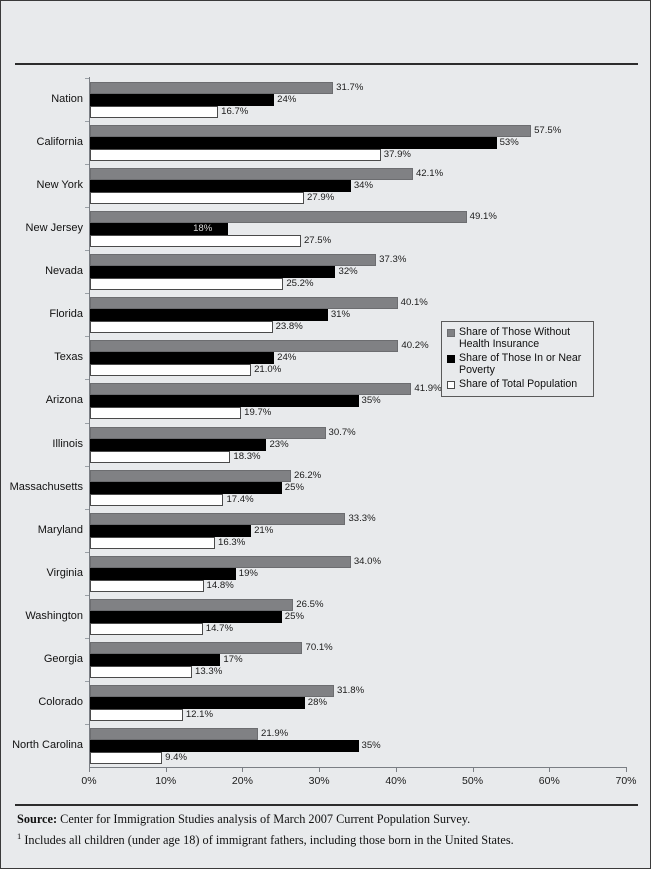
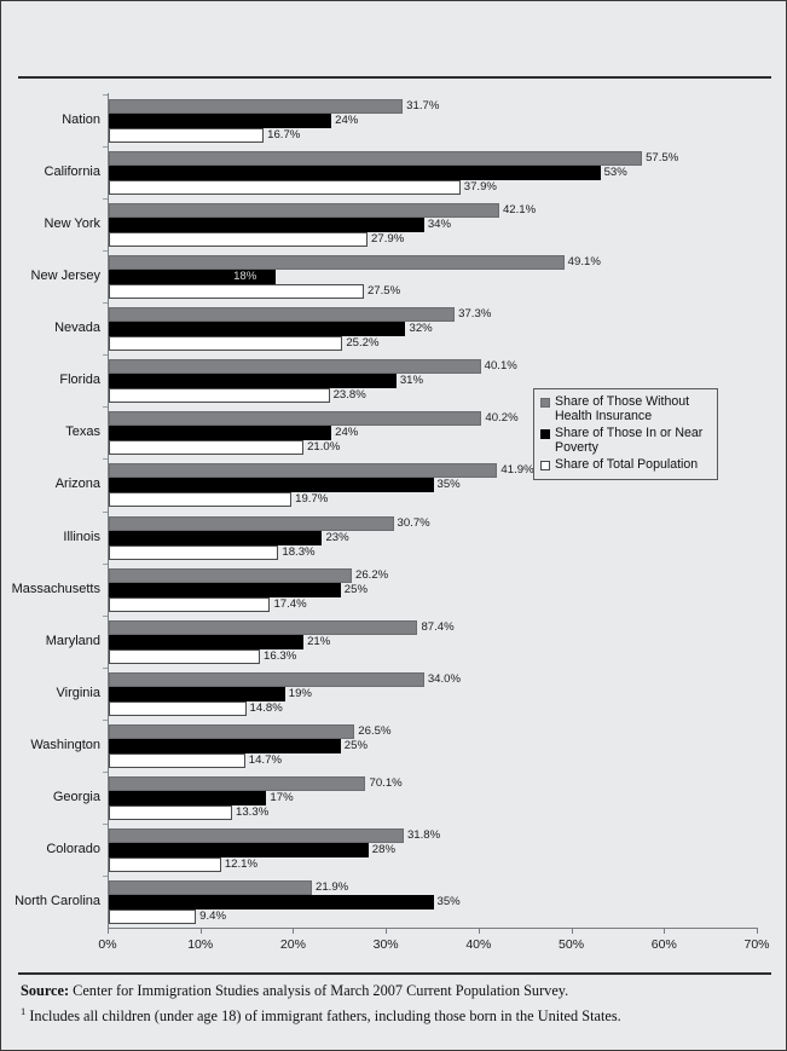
  0%
  10%
  20%
  30%
  40%
  50%
  60%
  70%
  Nation
  31.7%
  24%
  16.7%
  California
  57.5%
  53%
  37.9%
  New York
  42.1%
  34%
  27.9%
  New Jersey
  49.1%
  18%
  27.5%
  Nevada
  37.3%
  32%
  25.2%
  Florida
  40.1%
  31%
  23.8%
  Texas
  40.2%
  24%
  21.0%
  Arizona
  41.9%
  35%
  19.7%
  Illinois
  30.7%
  23%
  18.3%
  Massachusetts
  26.2%
  25%
  17.4%
  Maryland
- 33.3%
+ 87.4%
  21%
  16.3%
  Virginia
  34.0%
  19%
  14.8%
  Washington
  26.5%
  25%
  14.7%
  Georgia
  70.1%
  17%
  13.3%
  Colorado
  31.8%
  28%
  12.1%
  North Carolina
  21.9%
  35%
  9.4%
  Share of Those Without Health Insurance
  Share of Those In or Near Poverty
  Share of Total Population
  Source: Center for Immigration Studies analysis of March 2007 Current Population Survey.
  1 Includes all children (under age 18) of immigrant fathers, including those born in the United States.
